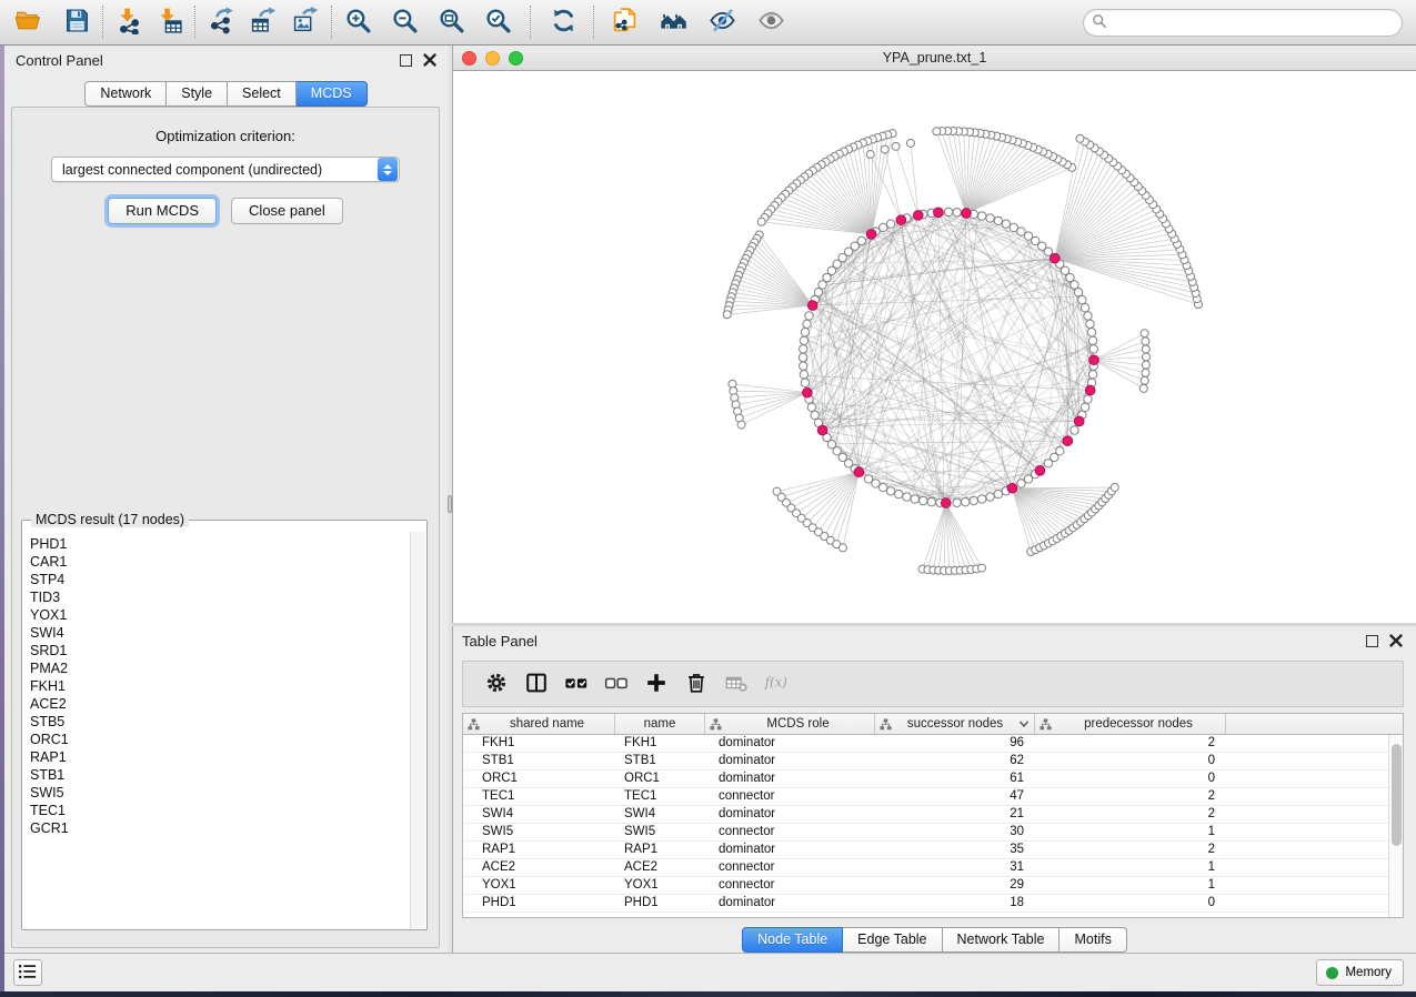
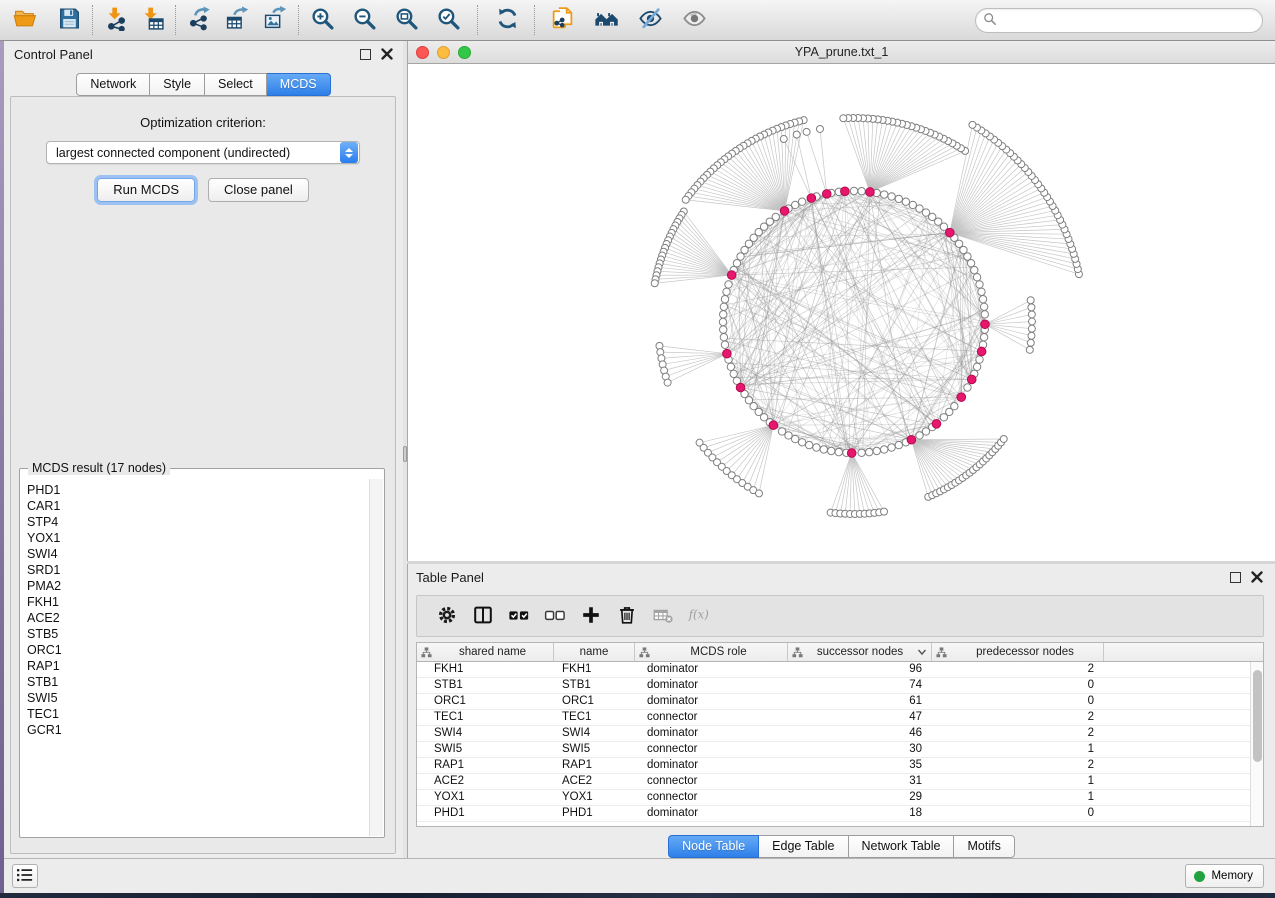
  Control Panel
  Network
  Style
  Select
  MCDS
  Optimization criterion:
  largest connected component (undirected)
  Run MCDS
  Close panel
  MCDS result (17 nodes)
  PHD1
  CAR1
  STP4
- TID3
  YOX1
  SWI4
  SRD1
  PMA2
  FKH1
  ACE2
  STB5
  ORC1
  RAP1
  STB1
  SWI5
  TEC1
  GCR1
  YPA_prune.txt_1
  Table Panel
  f(x)
  shared name
  name
  MCDS role
  successor nodes
  predecessor nodes
  FKH1
  FKH1
  dominator
  96
  2
  STB1
  STB1
  dominator
- 62
+ 74
  0
  ORC1
  ORC1
  dominator
  61
  0
  TEC1
  TEC1
  connector
  47
  2
  SWI4
  SWI4
  dominator
- 21
+ 46
  2
  SWI5
  SWI5
  connector
  30
  1
  RAP1
  RAP1
  dominator
  35
  2
  ACE2
  ACE2
  connector
  31
  1
  YOX1
  YOX1
  connector
  29
  1
  PHD1
  PHD1
  dominator
  18
  0
  Node Table
  Edge Table
  Network Table
  Motifs
  Memory
